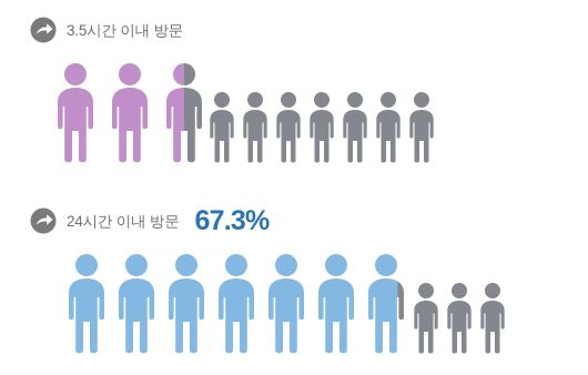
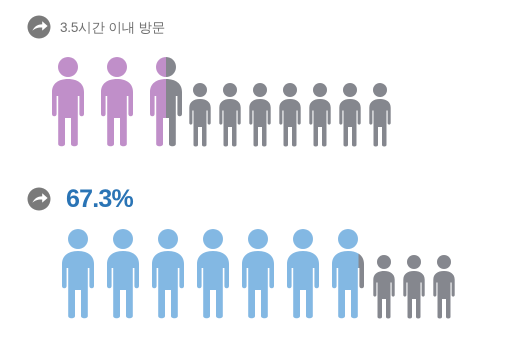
  3.5시간 이내 방문
- 24시간 이내 방문
  67.3%
